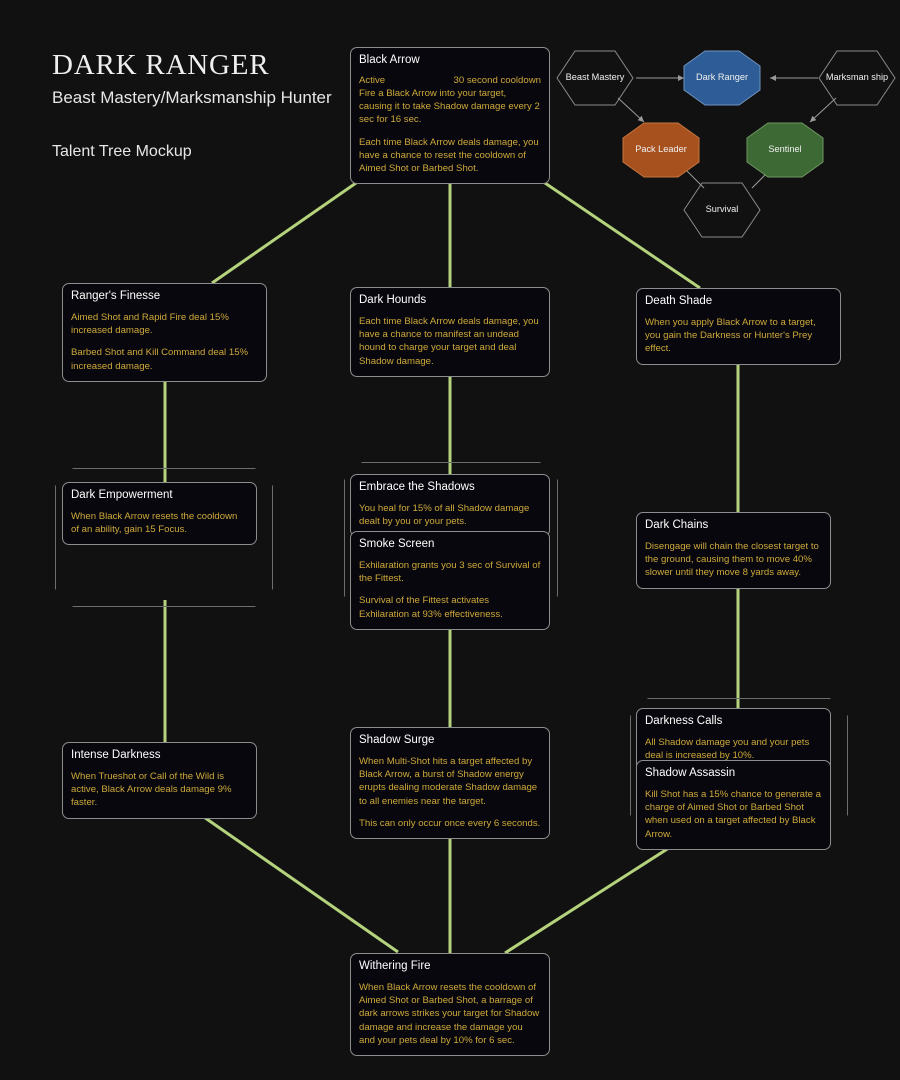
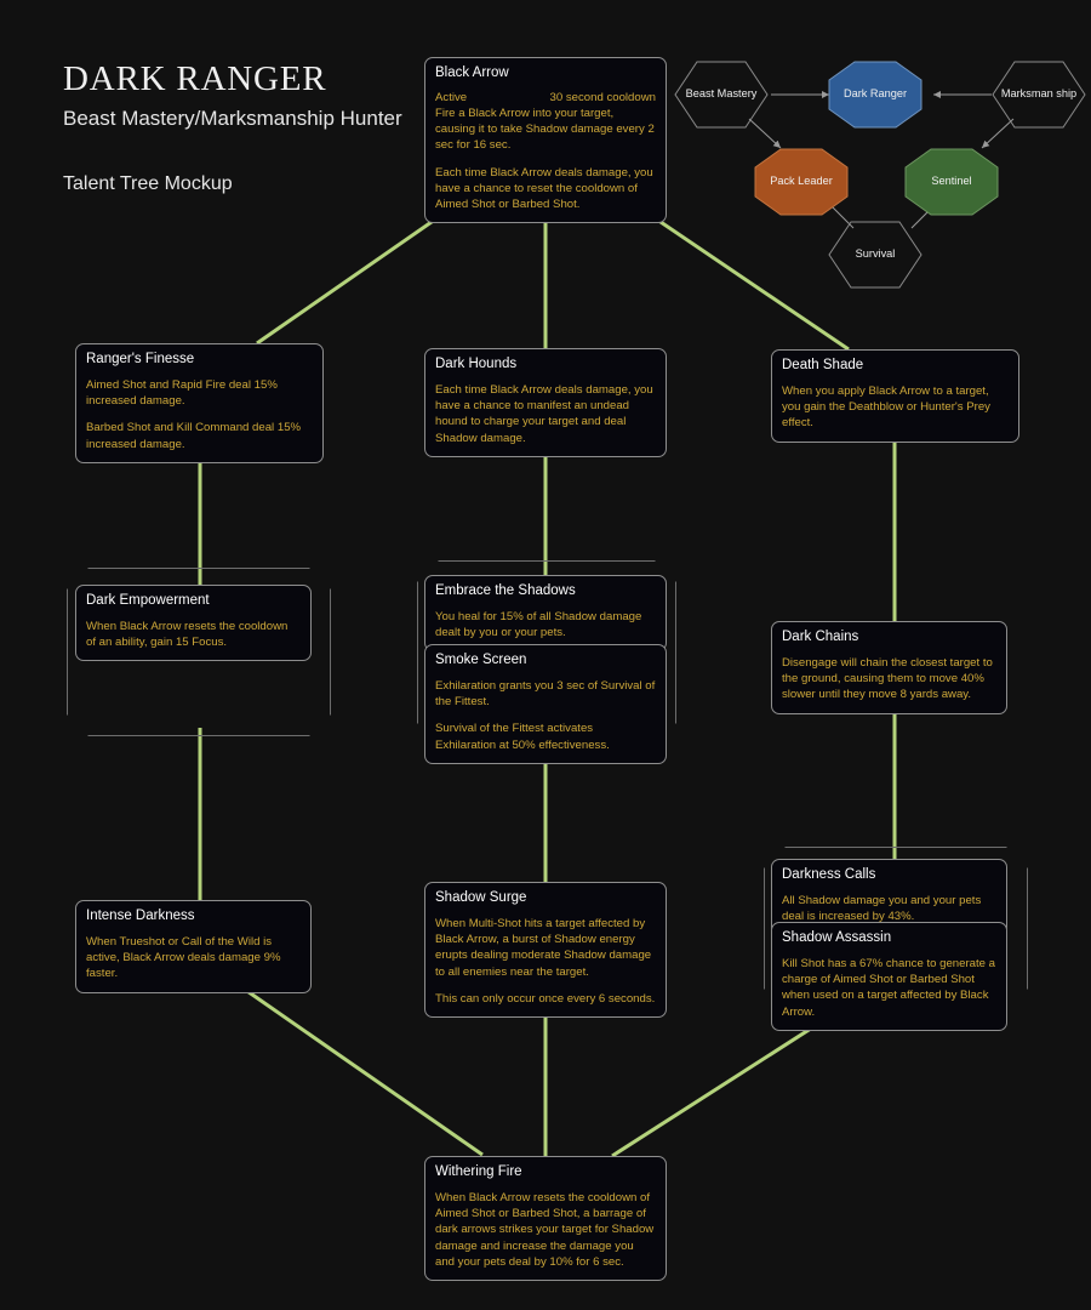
  DARK RANGER
  Beast Mastery/Marksmanship Hunter
  Talent Tree Mockup
  Beast Mastery
  Dark Ranger
  Marksman ship
  Pack Leader
  Sentinel
  Survival
  Black Arrow
  Active
  30 second cooldown
  Fire a Black Arrow into your target, causing it to take Shadow damage every 2 sec for 16 sec.
  Each time Black Arrow deals damage, you have a chance to reset the cooldown of Aimed Shot or Barbed Shot.
  Ranger's Finesse
  Aimed Shot and Rapid Fire deal 15% increased damage.
  Barbed Shot and Kill Command deal 15% increased damage.
  Dark Hounds
  Each time Black Arrow deals damage, you have a chance to manifest an undead hound to charge your target and deal Shadow damage.
  Death Shade
- When you apply Black Arrow to a target, you gain the Darkness or Hunter's Prey effect.
+ When you apply Black Arrow to a target, you gain the Deathblow or Hunter's Prey effect.
  Dark Empowerment
  When Black Arrow resets the cooldown of an ability, gain 15 Focus.
  Embrace the Shadows
  You heal for 15% of all Shadow damage dealt by you or your pets.
  Smoke Screen
  Exhilaration grants you 3 sec of Survival of the Fittest.
- Survival of the Fittest activates Exhilaration at 93% effectiveness.
+ Survival of the Fittest activates Exhilaration at 50% effectiveness.
  Dark Chains
  Disengage will chain the closest target to the ground, causing them to move 40% slower until they move 8 yards away.
  Intense Darkness
  When Trueshot or Call of the Wild is active, Black Arrow deals damage 9% faster.
  Shadow Surge
  When Multi-Shot hits a target affected by Black Arrow, a burst of Shadow energy erupts dealing moderate Shadow damage to all enemies near the target.
  This can only occur once every 6 seconds.
  Darkness Calls
- All Shadow damage you and your pets deal is increased by 10%.
+ All Shadow damage you and your pets deal is increased by 43%.
  Shadow Assassin
- Kill Shot has a 15% chance to generate a charge of Aimed Shot or Barbed Shot when used on a target affected by Black Arrow.
+ Kill Shot has a 67% chance to generate a charge of Aimed Shot or Barbed Shot when used on a target affected by Black Arrow.
  Withering Fire
  When Black Arrow resets the cooldown of Aimed Shot or Barbed Shot, a barrage of dark arrows strikes your target for Shadow damage and increase the damage you and your pets deal by 10% for 6 sec.
